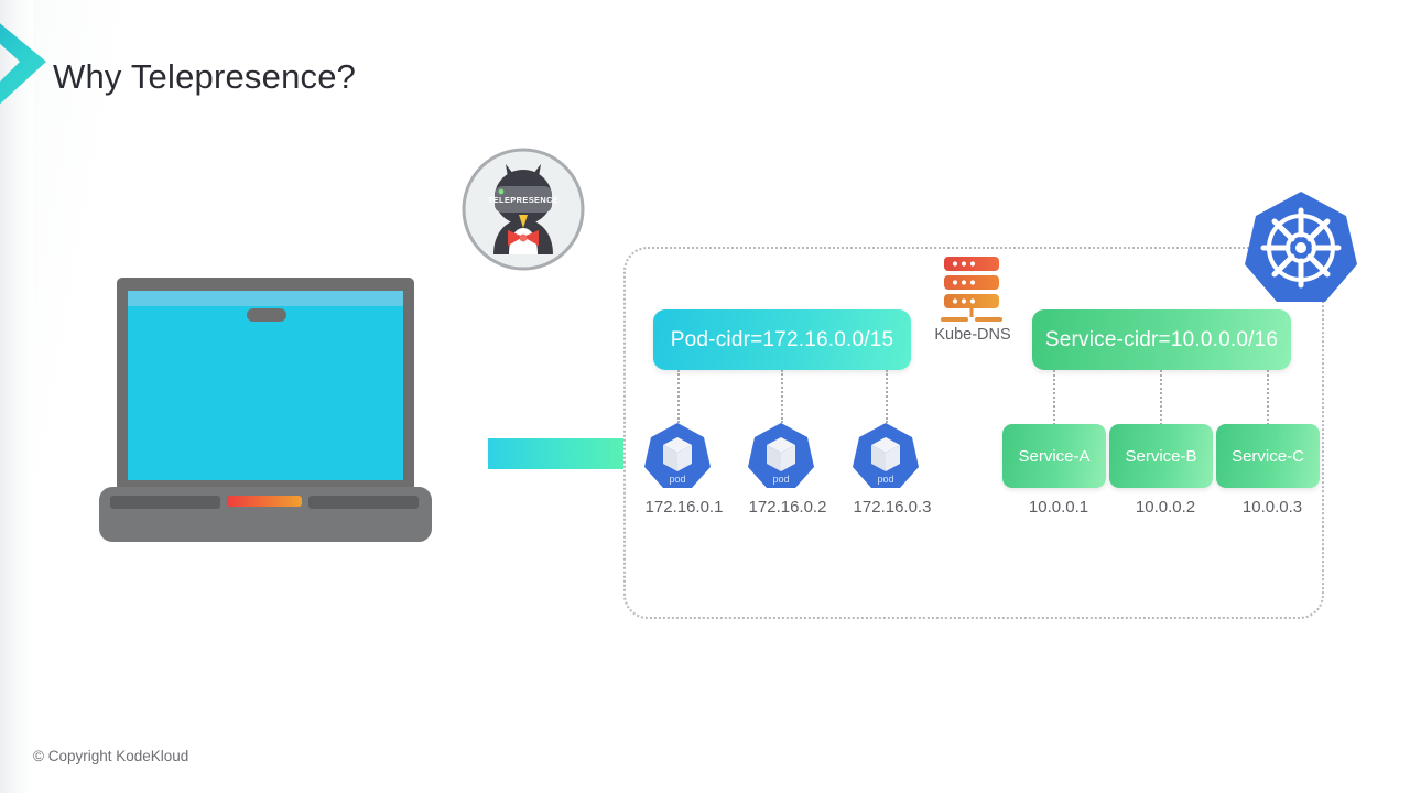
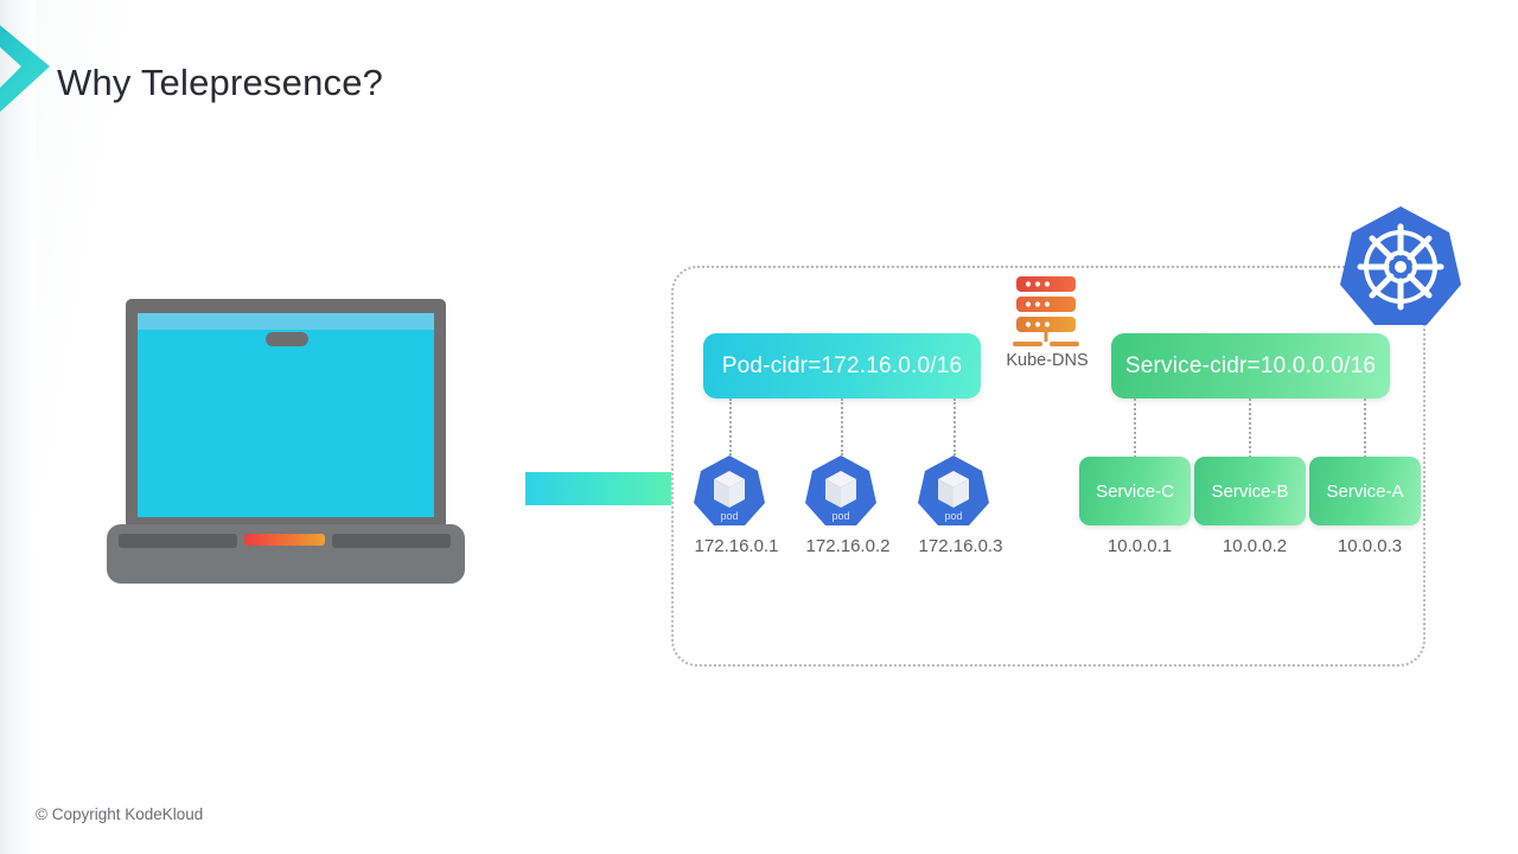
  Why Telepresence?
- TELEPRESENCE
- Pod-cidr=172.16.0.0/15
+ Pod-cidr=172.16.0.0/16
  Service-cidr=10.0.0.0/16
  Kube-DNS
  pod
  pod
  pod
  172.16.0.1
  172.16.0.2
  172.16.0.3
- Service-A
+ Service-C
  Service-B
- Service-C
+ Service-A
  10.0.0.1
  10.0.0.2
  10.0.0.3
  © Copyright KodeKloud
